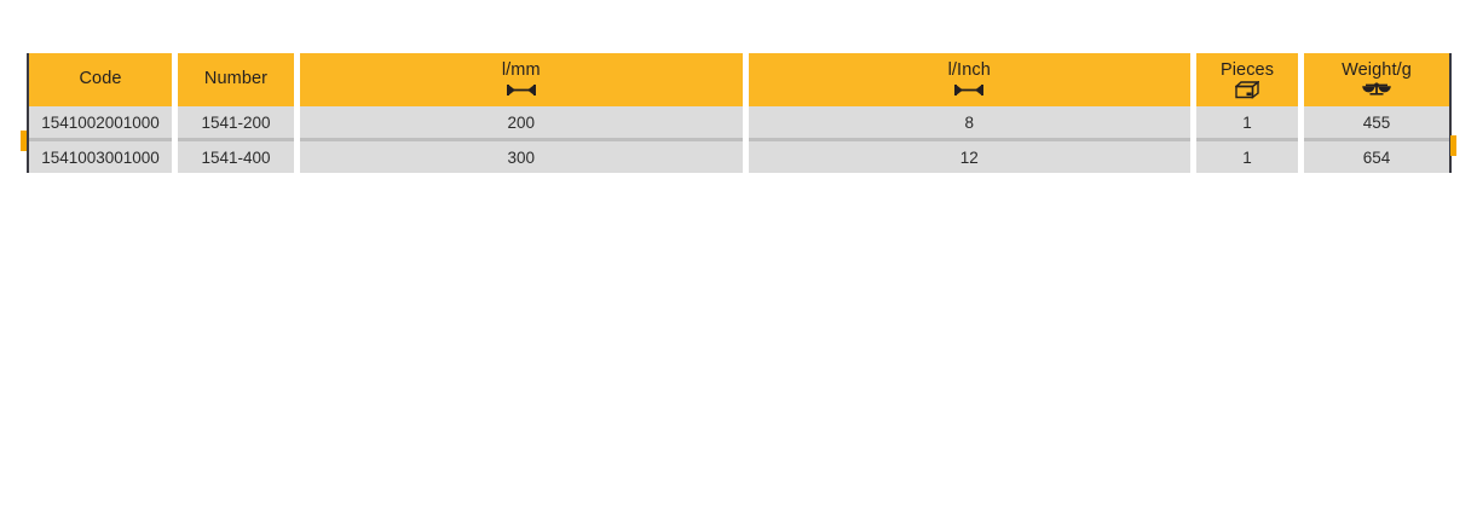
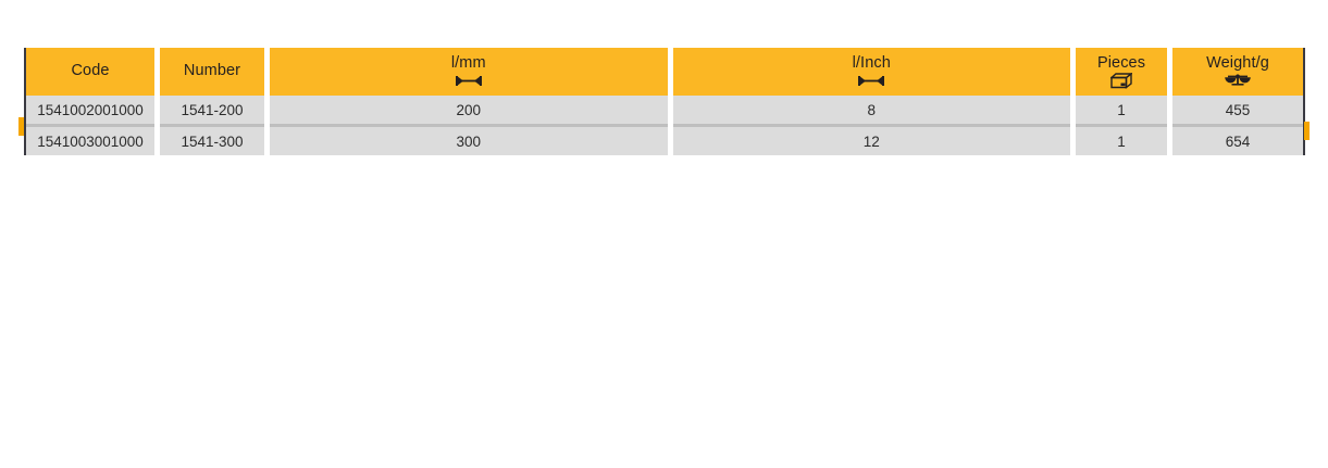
  Code		Number		l/mm		l/Inch		Pieces		Weight/g
  1541002001000		1541-200		200		8		1		455
- 1541003001000		1541-400		300		12		1		654
+ 1541003001000		1541-300		300		12		1		654
